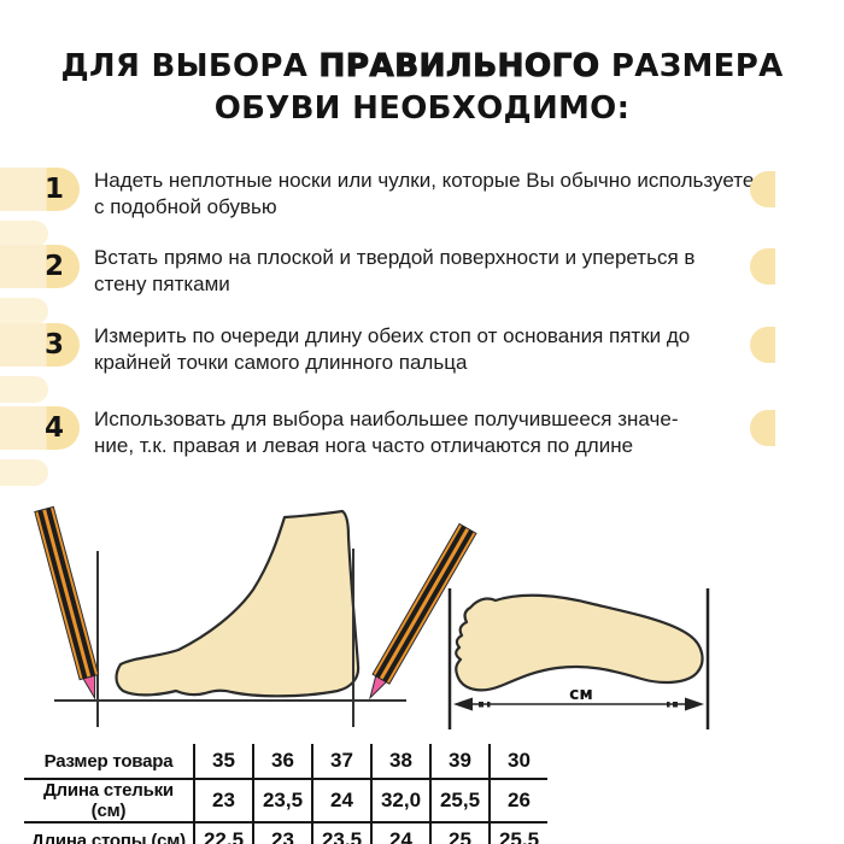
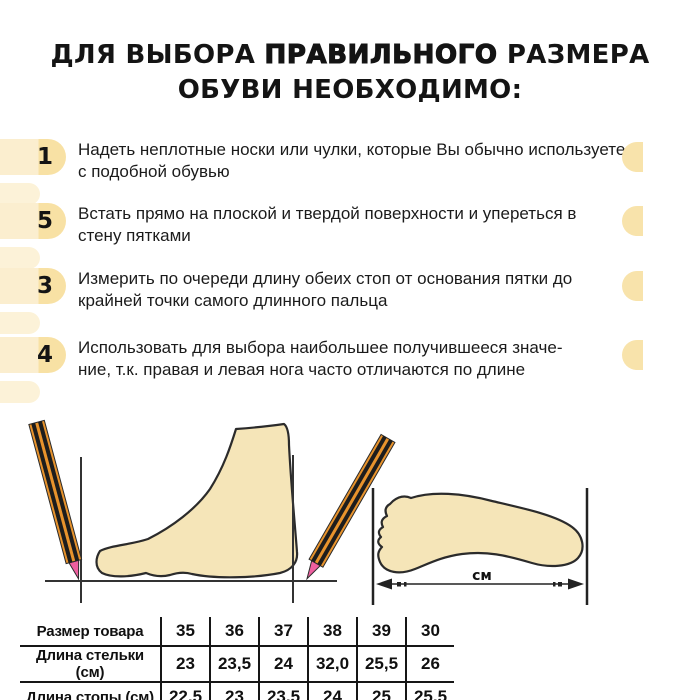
  ДЛЯ ВЫБОРА ПРАВИЛЬНОГО РАЗМЕРА
  ОБУВИ НЕОБХОДИМО:
  1
  Надеть неплотные носки или чулки, которые Вы обычно используете
  с подобной обувью
- 2
+ 5
  Встать прямо на плоской и твердой поверхности и упереться в
  стену пятками
  3
  Измерить по очереди длину обеих стоп от основания пятки до
  крайней точки самого длинного пальца
  4
  Использовать для выбора наибольшее получившееся значе-
  ние, т.к. правая и левая нога часто отличаются по длине
  см
  Размер товара	35	36	37	38	39	30
  Длина стельки (см)	23	23,5	24	32,0	25,5	26
  Длина стопы (см)	22,5	23	23,5	24	25	25,5
